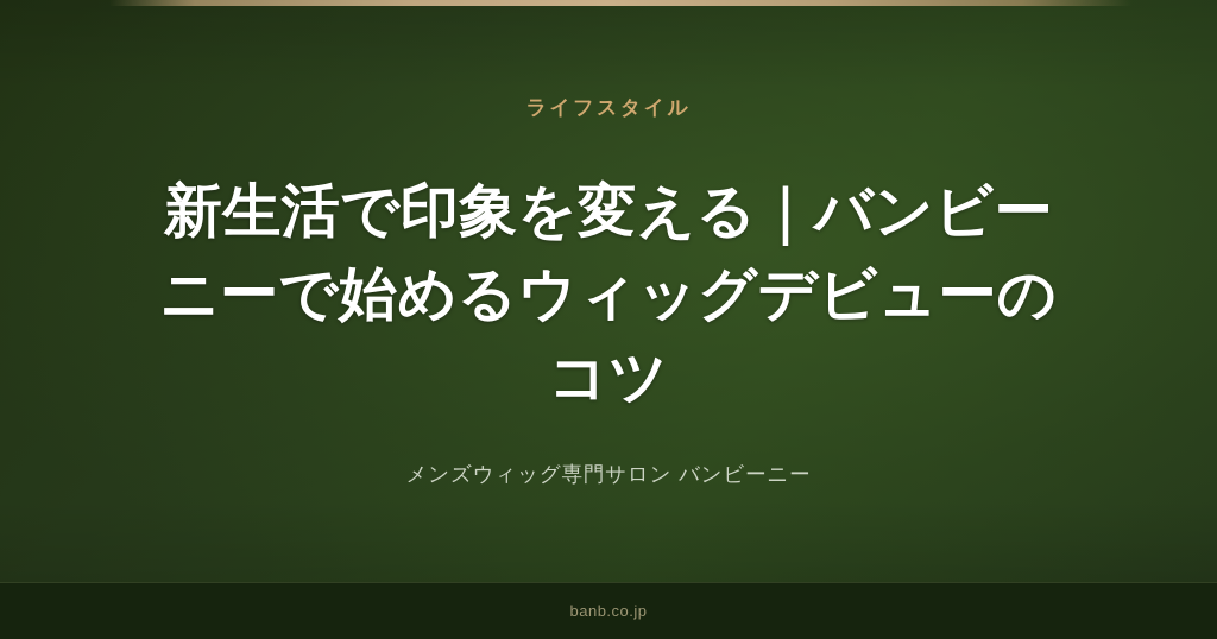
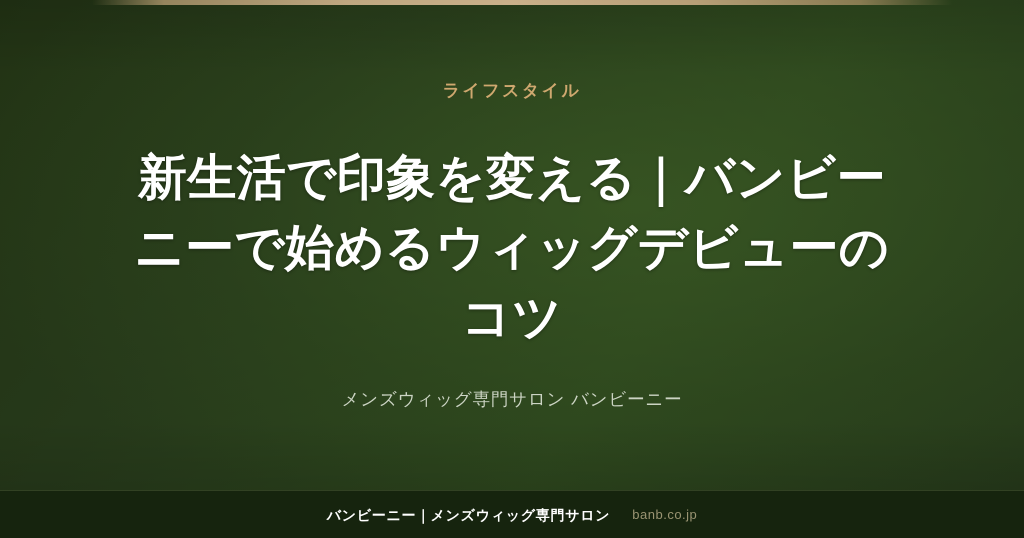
+ バンビーニー｜メンズウィッグ専門サロン
  banb.co.jp
